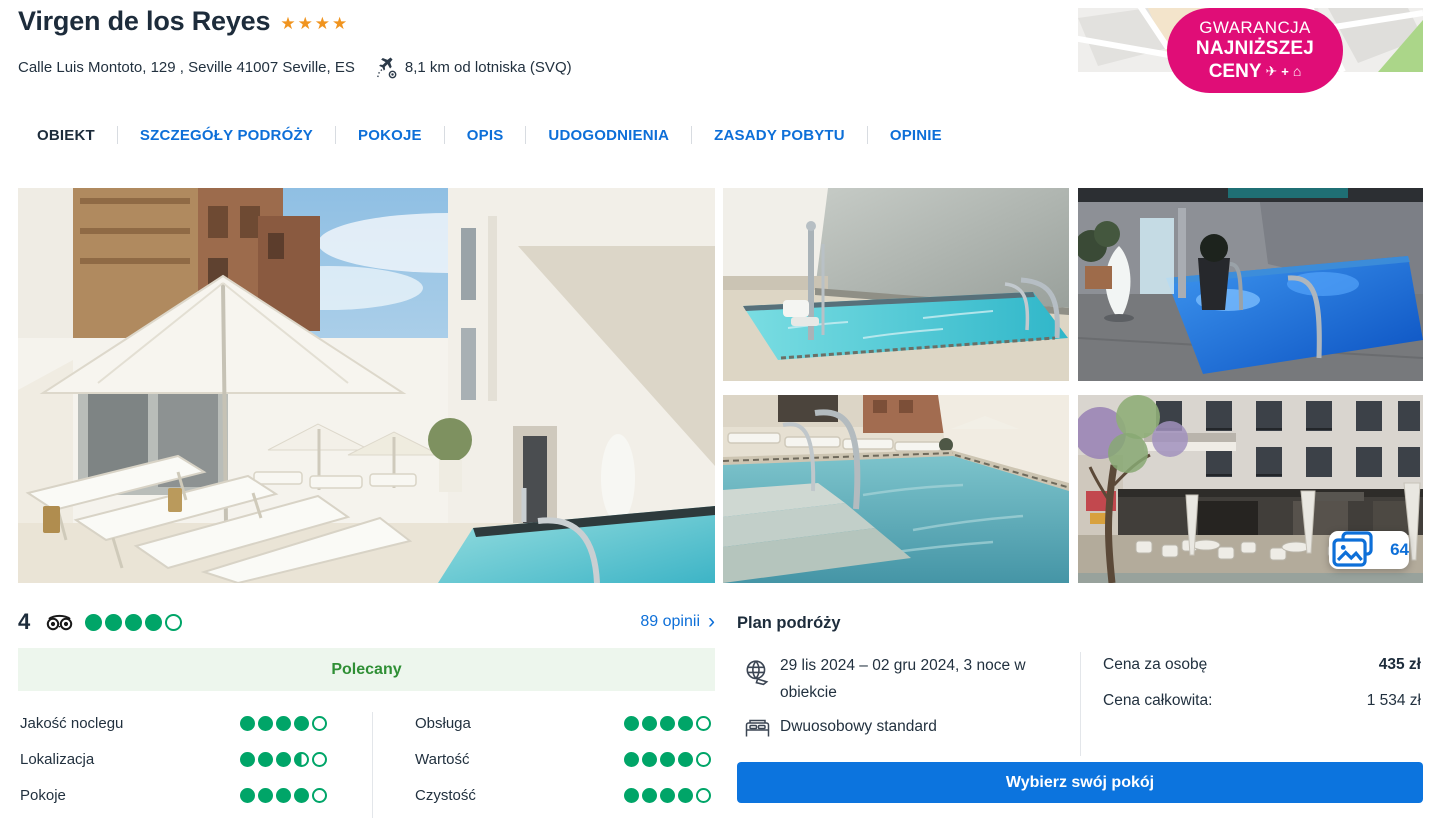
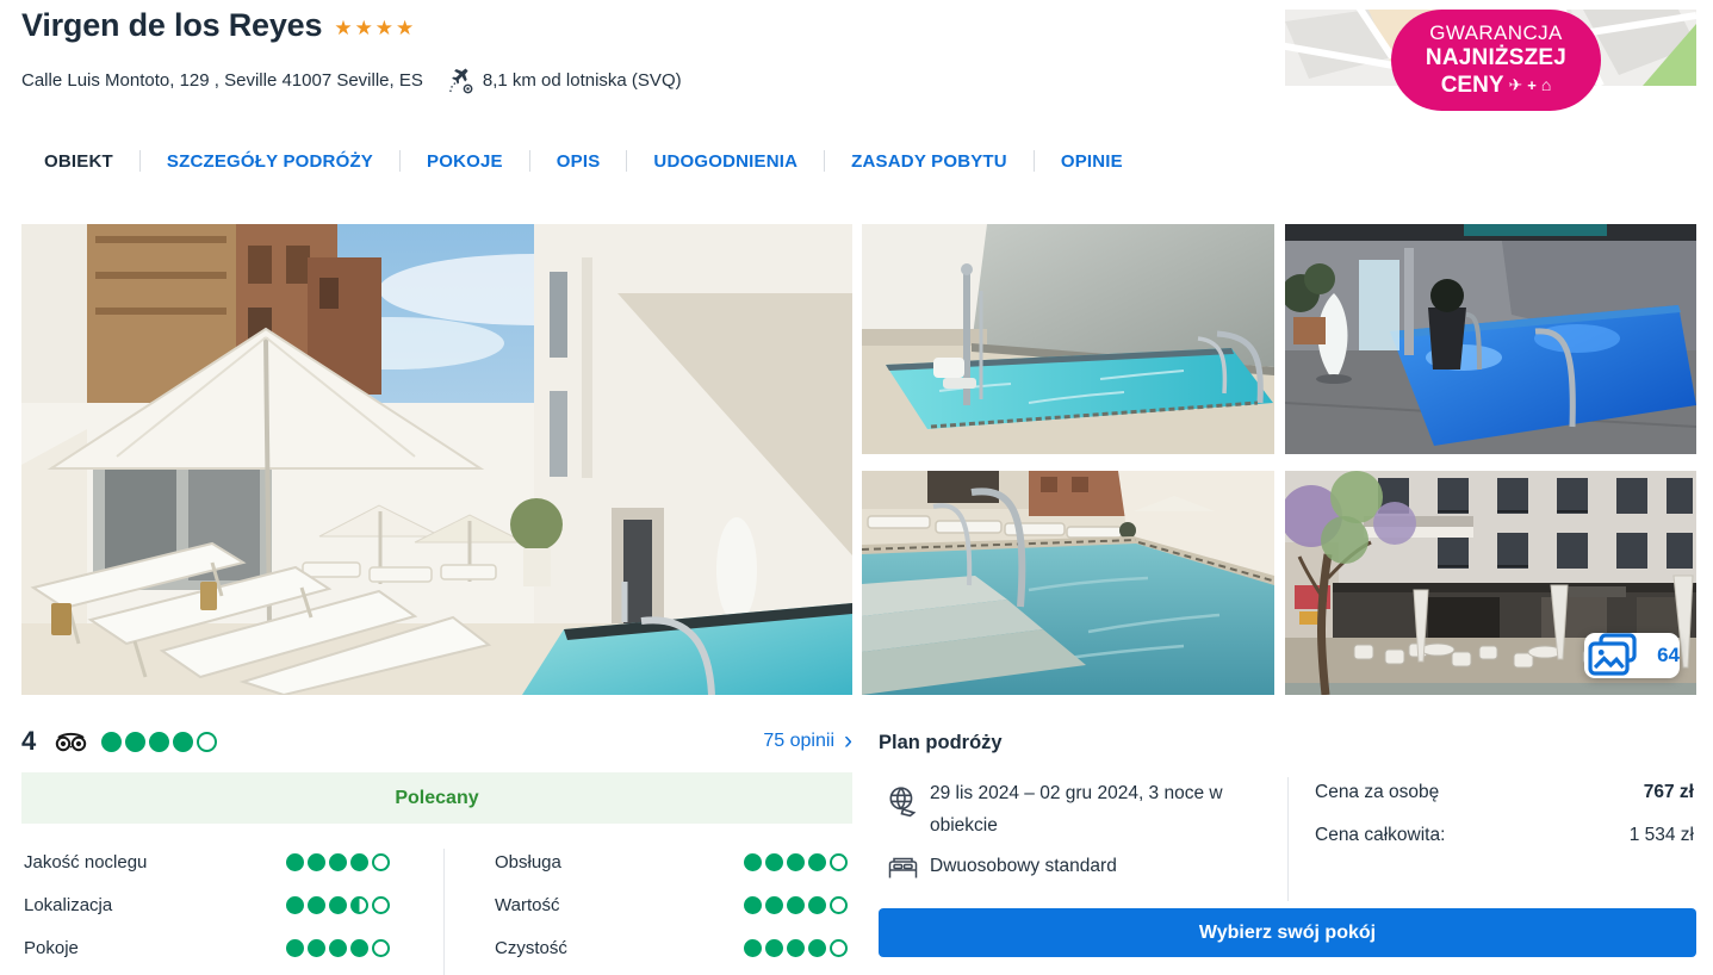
  Virgen de los Reyes
  ★★★★
  Calle Luis Montoto, 129 , Seville 41007 Seville, ES
  8,1 km od lotniska (SVQ)
  GWARANCJA
  NAJNIŻSZEJ
  CENY
  ✈
  +
  ⌂
  OBIEKT
  SZCZEGÓŁY PODRÓŻY
  POKOJE
  OPIS
  UDOGODNIENIA
  ZASADY POBYTU
  OPINIE
  64
  4
- 89 opinii
+ 75 opinii
  ›
  Polecany
  Jakość noclegu
  Lokalizacja
  Pokoje
  Obsługa
  Wartość
  Czystość
  Plan podróży
  29 lis 2024 – 02 gru 2024, 3 noce w obiekcie
  Dwuosobowy standard
  Cena za osobę
- 435 zł
+ 767 zł
  Cena całkowita:
  1 534 zł
  Wybierz swój pokój
